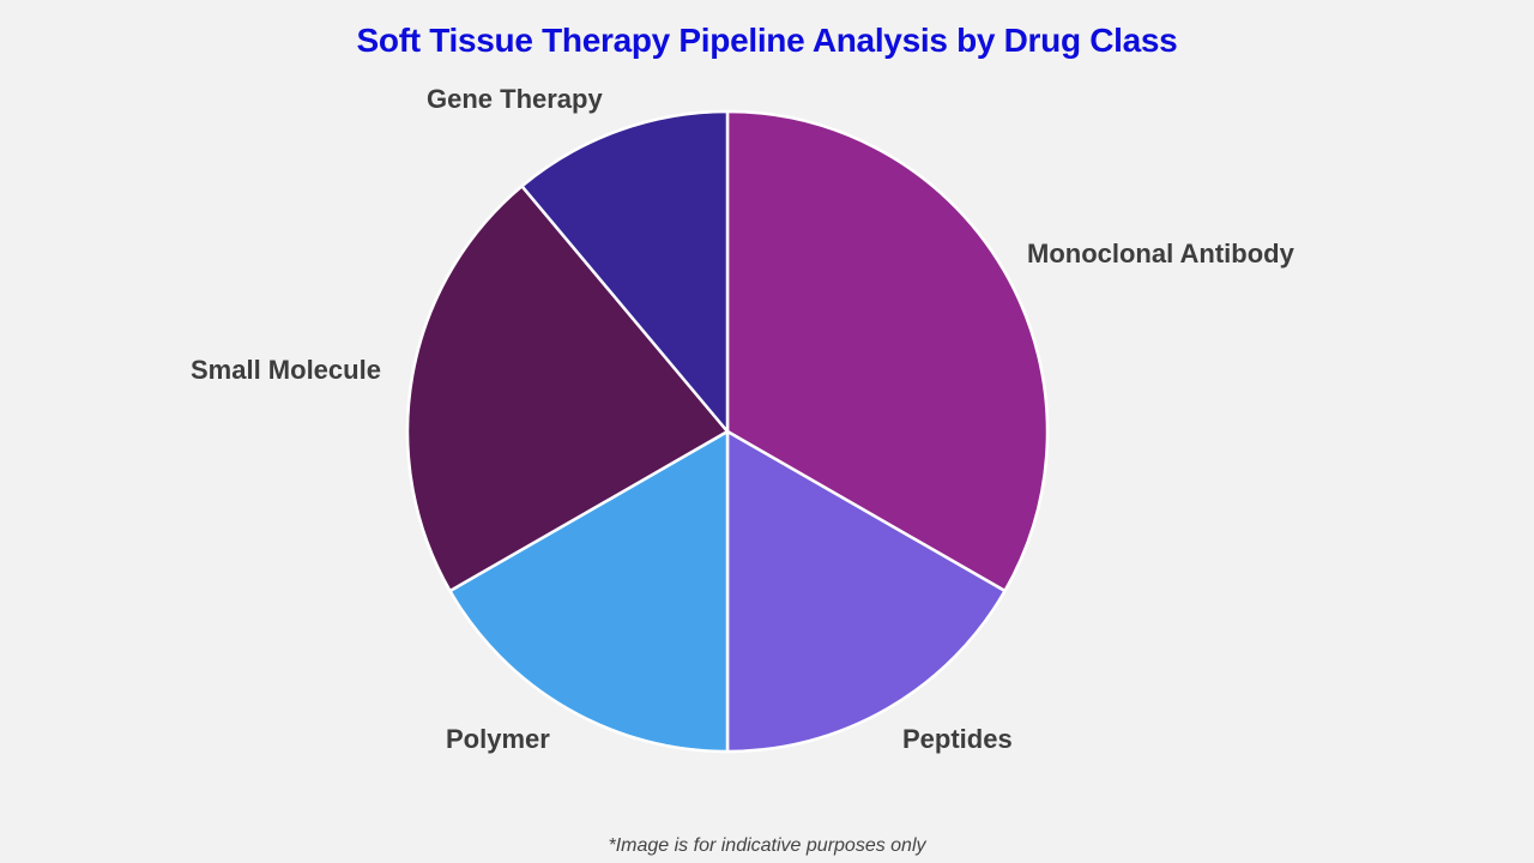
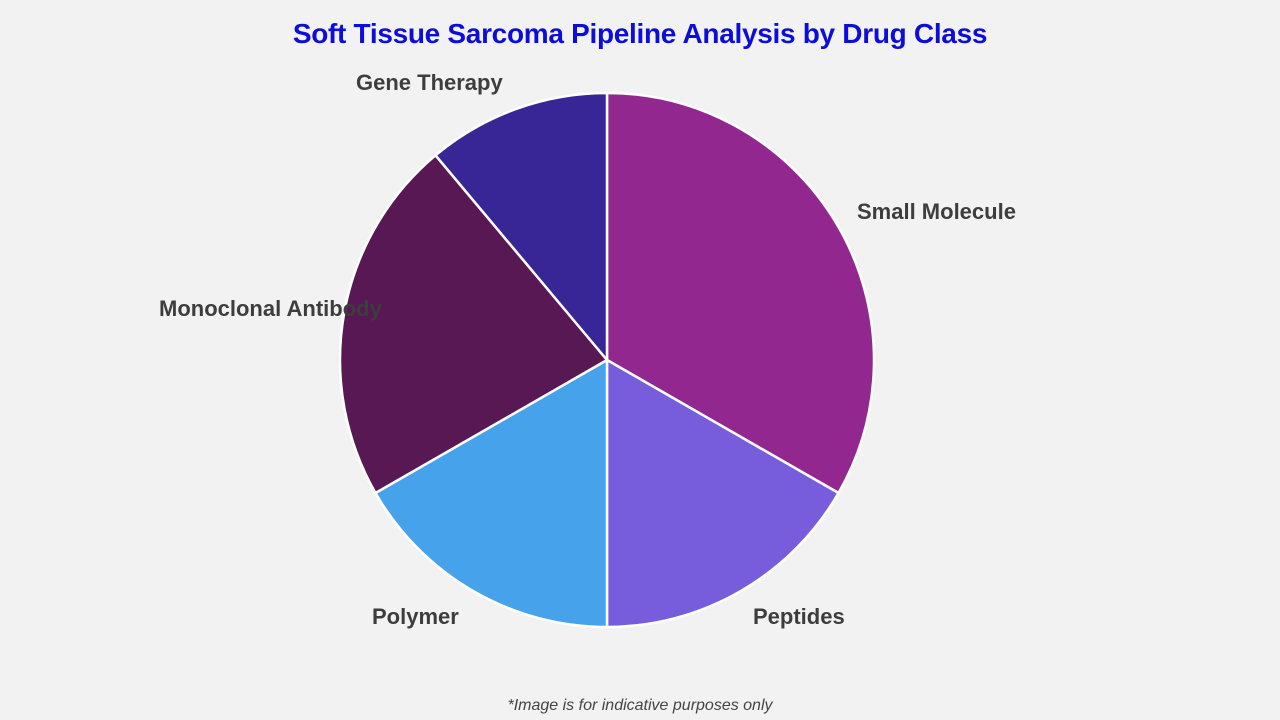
- Soft Tissue Therapy Pipeline Analysis by Drug Class
+ Soft Tissue Sarcoma Pipeline Analysis by Drug Class
- Monoclonal Antibody
+ Small Molecule
  Peptides
  Polymer
- Small Molecule
+ Monoclonal Antibody
  Gene Therapy
  *Image is for indicative purposes only
